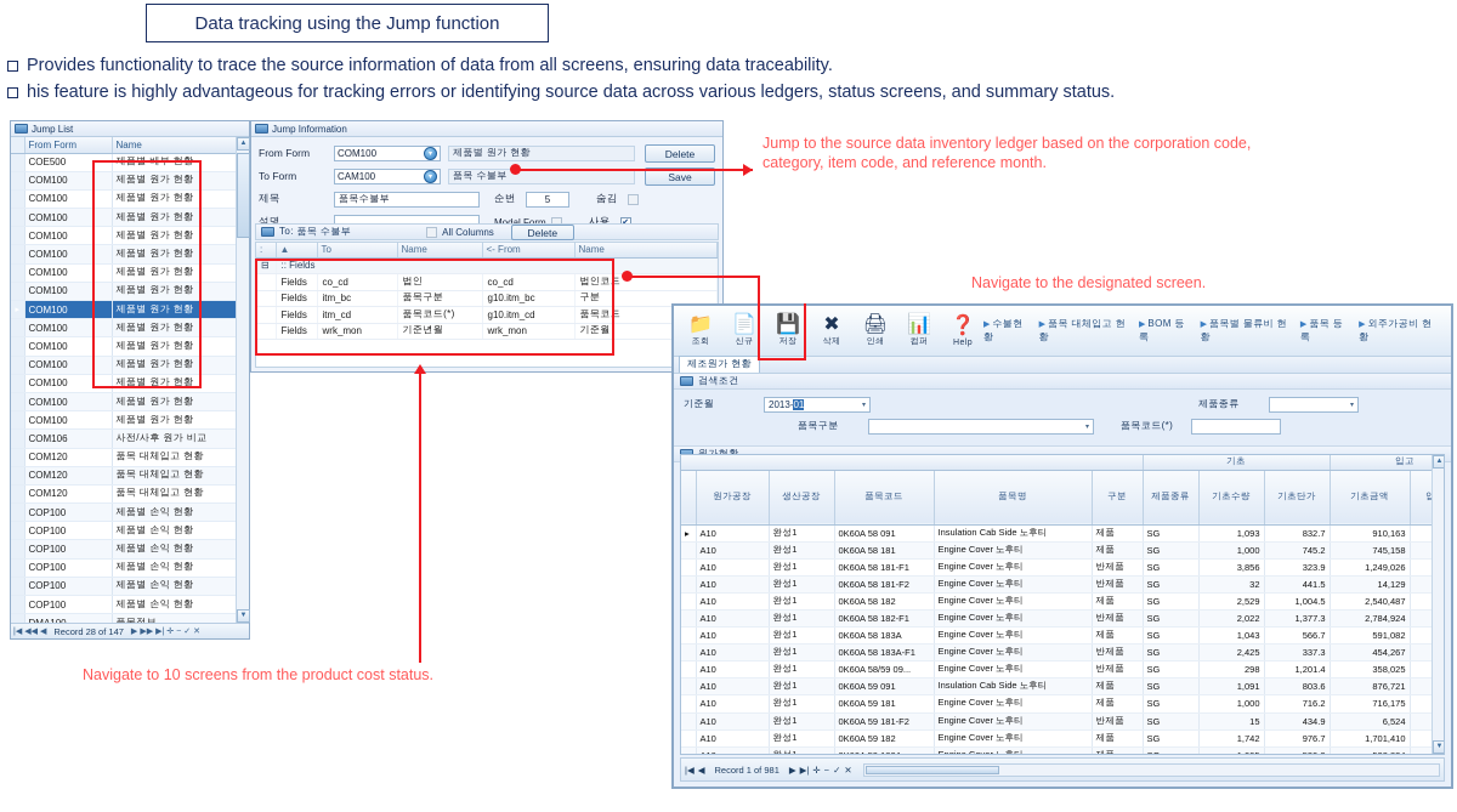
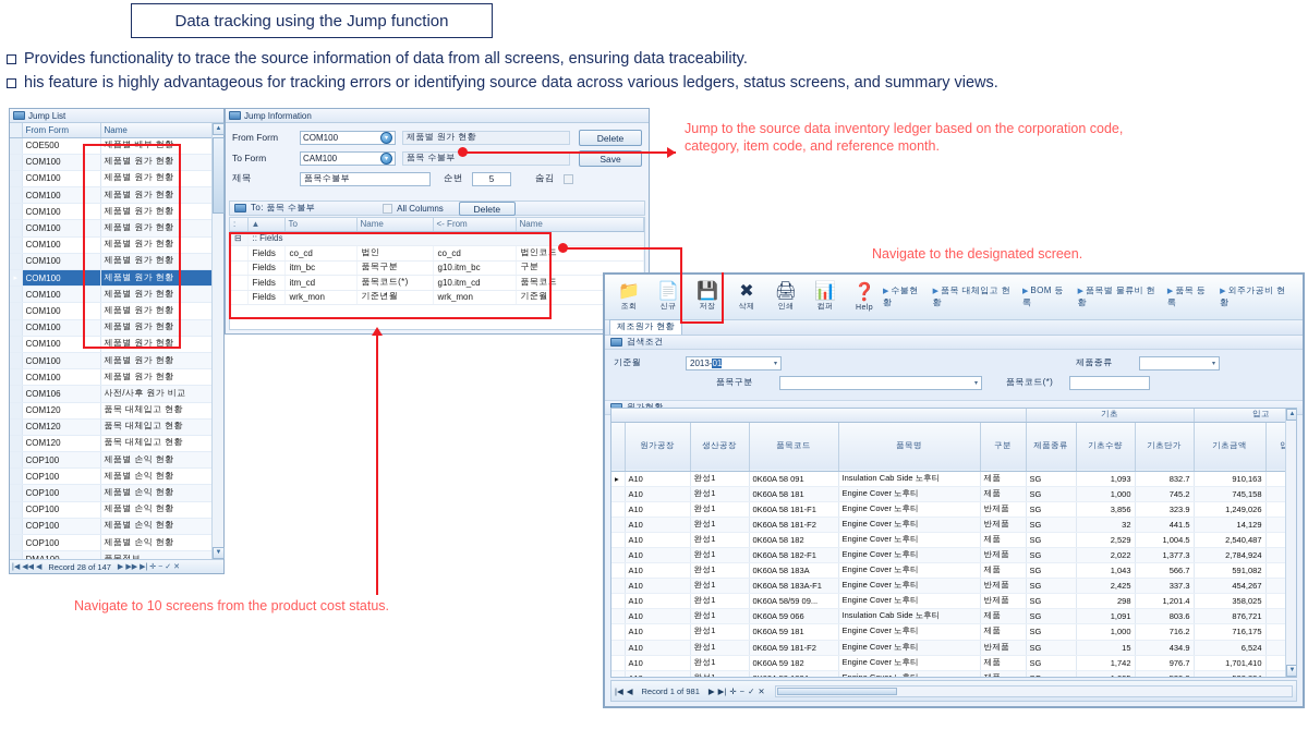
  Data tracking using the Jump function
  Provides functionality to trace the source information of data from all screens, ensuring data traceability.
- his feature is highly advantageous for tracking errors or identifying source data across various ledgers, status screens, and summary status.
+ his feature is highly advantageous for tracking errors or identifying source data across various ledgers, status screens, and summary views.
  Jump List
  	From Form	Name
  	COE500	제품별 배부 현황
  	COM100	제품별 원가 현황
  	COM100	제품별 원가 현황
  	COM100	제품별 원가 현황
  	COM100	제품별 원가 현황
  	COM100	제품별 원가 현황
  	COM100	제품별 원가 현황
  	COM100	제품별 원가 현황
  	COM100	제품별 원가 현황
  	COM100	제품별 원가 현황
  	COM100	제품별 원가 현황
  	COM100	제품별 원가 현황
  	COM100	제품별 원가 현황
  	COM100	제품별 원가 현황
  	COM100	제품별 원가 현황
  	COM106	사전/사후 원가 비교
  	COM120	품목 대체입고 현황
  	COM120	품목 대체입고 현황
  	COM120	품목 대체입고 현황
  	COP100	제품별 손익 현황
  	COP100	제품별 손익 현황
  	COP100	제품별 손익 현황
  	COP100	제품별 손익 현황
  	COP100	제품별 손익 현황
  	COP100	제품별 손익 현황
  Record 28 of 147
  Jump Information
  From Form
  COM100
  제품별 원가 현황
  Delete
  To Form
  CAM100
  품목 수불부
  Save
  제목
  품목수불부
  순번
  5
  숨김
- 설명
- Modal Form
- 사용
  To: 품목 수불부
  All Columns
  Delete
  :	▲	To	Name	<- From	Name
  ⊟	:: Fields
  	Fields	co_cd	법인	co_cd	법인코드
  	Fields	itm_bc	품목구분	g10.itm_bc	구분
  	Fields	itm_cd	품목코드(*)	g10.itm_cd	품목코드
  	Fields	wrk_mon	기준년월	wrk_mon	기준월
  📁
  📄
  💾
  ✖
  🖨
  📊
  ❓
  수불현황
  품목 대체입고 현황
  BOM 등록
  품목별 물류비 현황
  품목 등록
  외주가공비 현황
  제조원가 현황
  검색조건
  기준월
  2013-
  01
  제품종류
  품목구분
  품목코드(*)
  원가현황
  	기초	입고
  	원가공장	생산공장	품목코드	품목명	구분	제품종류	기초수량	기초단가	기초금액
  ▸	A10	완성1	0K60A 58 091	Insulation Cab Side 노후티	제품	SG	1,093	832.7	910,163
  	A10	완성1	0K60A 58 181	Engine Cover 노후티	제품	SG	1,000	745.2	745,158
  	A10	완성1	0K60A 58 181-F1	Engine Cover 노후티	반제품	SG	3,856	323.9	1,249,026
  	A10	완성1	0K60A 58 181-F2	Engine Cover 노후티	반제품	SG	32	441.5	14,129
  	A10	완성1	0K60A 58 182	Engine Cover 노후티	제품	SG	2,529	1,004.5	2,540,487
  	A10	완성1	0K60A 58 182-F1	Engine Cover 노후티	반제품	SG	2,022	1,377.3	2,784,924
  	A10	완성1	0K60A 58 183A	Engine Cover 노후티	제품	SG	1,043	566.7	591,082
  	A10	완성1	0K60A 58 183A-F1	Engine Cover 노후티	반제품	SG	2,425	337.3	454,267
  	A10	완성1	0K60A 58/59 09...	Engine Cover 노후티	반제품	SG	298	1,201.4	358,025
- 	A10	완성1	0K60A 59 091	Insulation Cab Side 노후티	제품	SG	1,091	803.6	876,721
+ 	A10	완성1	0K60A 59 066	Insulation Cab Side 노후티	제품	SG	1,091	803.6	876,721
  	A10	완성1	0K60A 59 181	Engine Cover 노후티	제품	SG	1,000	716.2	716,175
  	A10	완성1	0K60A 59 181-F2	Engine Cover 노후티	반제품	SG	15	434.9	6,524
  	A10	완성1	0K60A 59 182	Engine Cover 노후티	제품	SG	1,742	976.7	1,701,410
  |◀
  ◀
  Record 1 of 981
  ▶
  ▶|
  ✛
  −
  ✓
  ✕
  Jump to the source data inventory ledger based on the corporation code,
  category, item code, and reference month.
  Navigate to the designated screen.
  Navigate to 10 screens from the product cost status.
